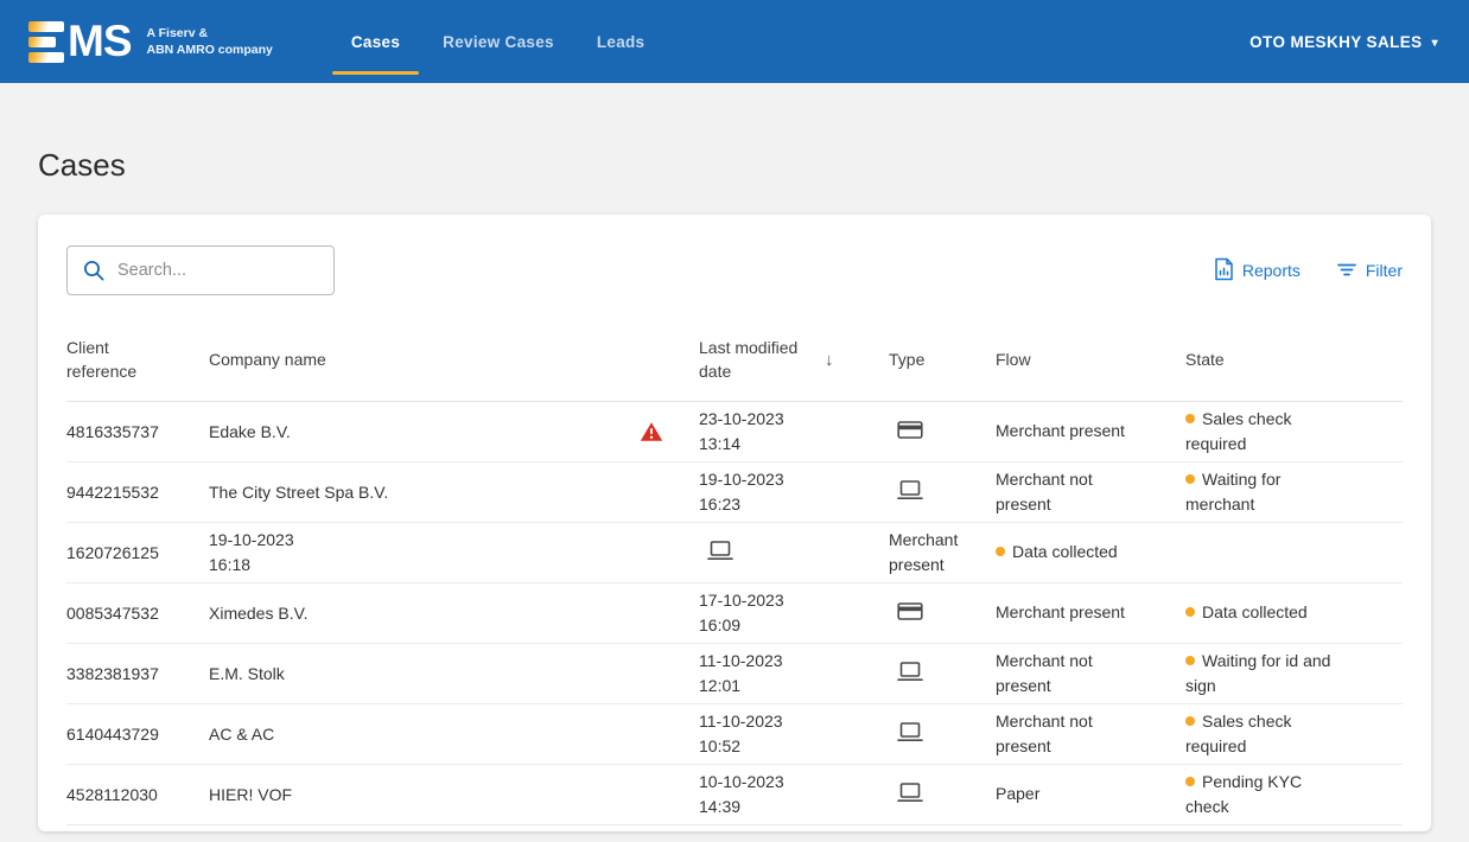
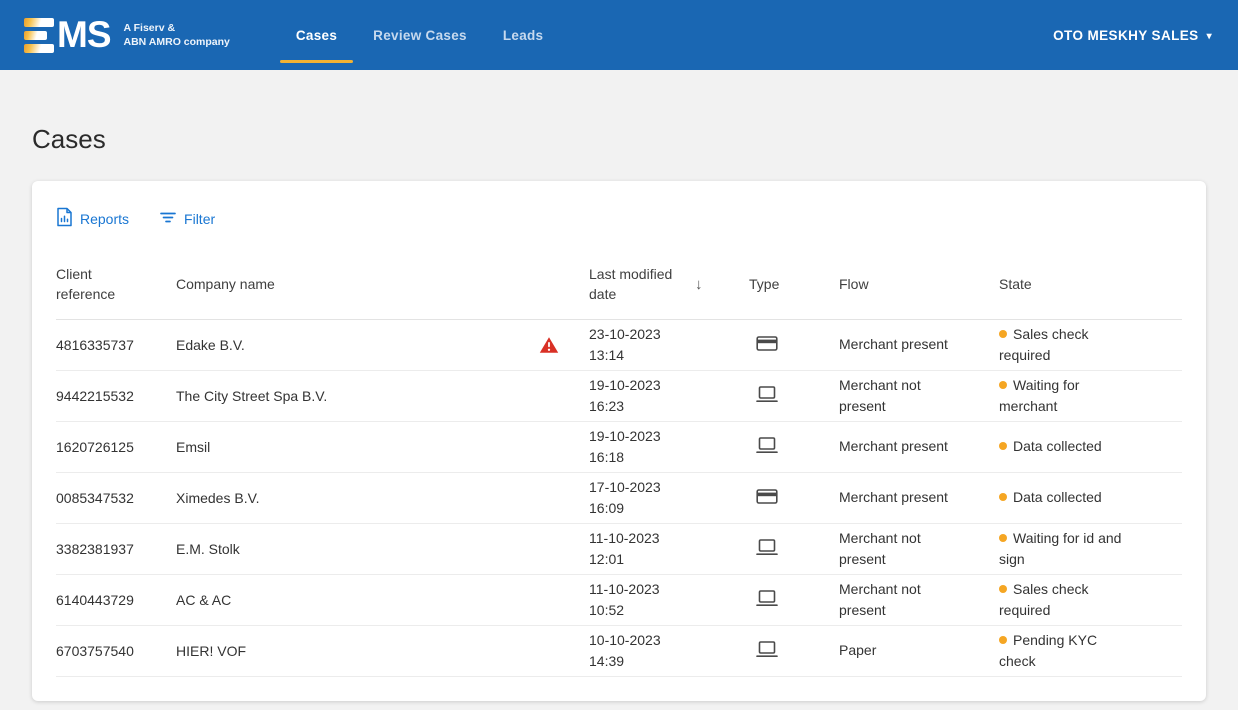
  MS
  A Fiserv &
  ABN AMRO company
  Cases
  Review Cases
  Leads
  OTO MESKHY SALES
  ▾
  Cases
- Search...
  Reports
  Filter
  Client reference
  Company name
  Last modified date
  ↓
  Type
  Flow
  State
  4816335737
  Edake B.V.
  23-10-2023
  13:14
  Merchant present
  Sales check required
  9442215532
  The City Street Spa B.V.
  19-10-2023
  16:23
  Merchant not present
  Waiting for merchant
  1620726125
+ Emsil
  19-10-2023
  16:18
  Merchant present
  Data collected
  0085347532
  Ximedes B.V.
  17-10-2023
  16:09
  Merchant present
  Data collected
  3382381937
  E.M. Stolk
  11-10-2023
  12:01
  Merchant not present
  Waiting for id and sign
  6140443729
  AC & AC
  11-10-2023
  10:52
  Merchant not present
  Sales check required
- 4528112030
+ 6703757540
  HIER! VOF
  10-10-2023
  14:39
  Paper
  Pending KYC check
